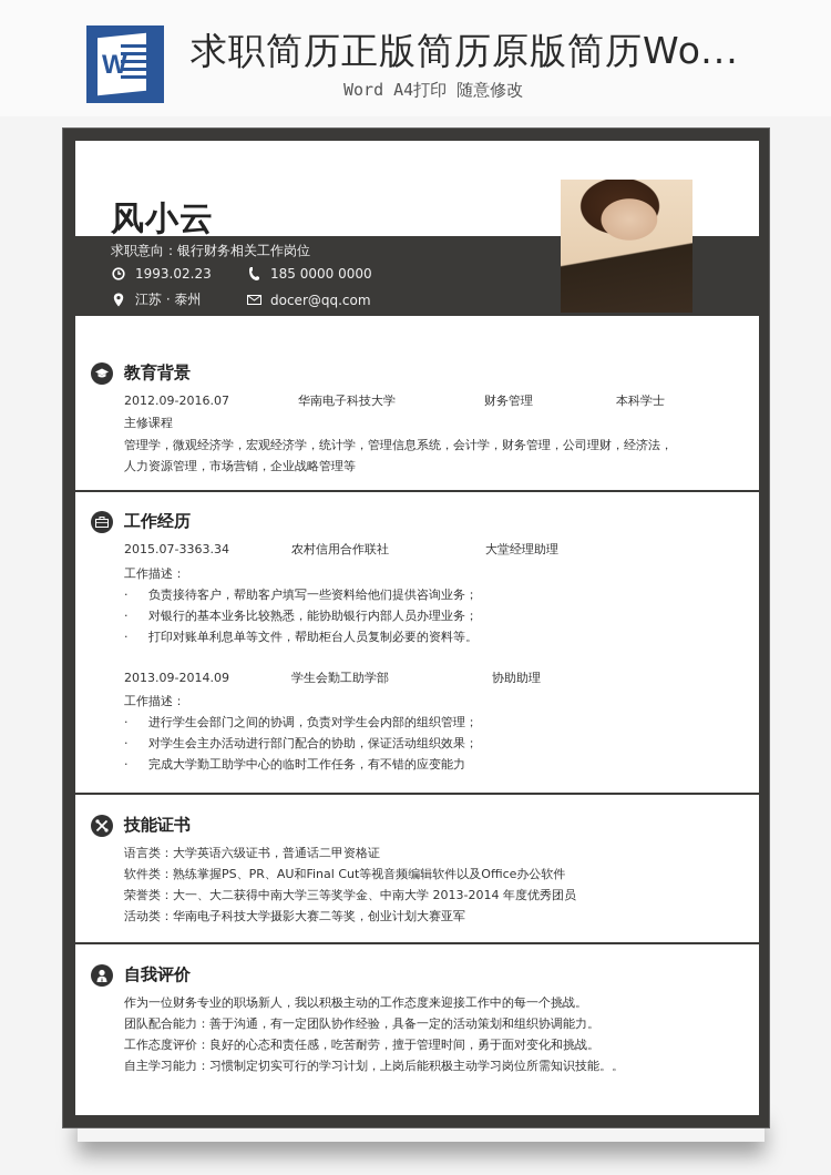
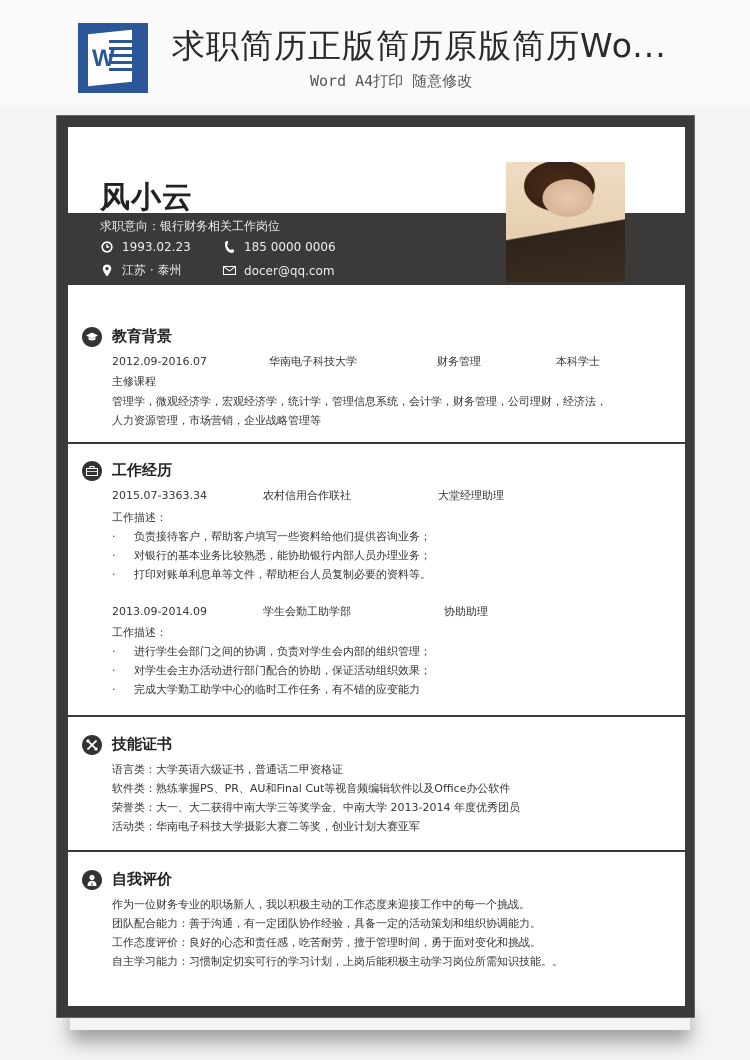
  W
  求职简历正版简历原版简历Wo...
  Word A4打印 随意修改
  风小云
  求职意向：银行财务相关工作岗位
  1993.02.23
- 185 0000 0000
+ 185 0000 0006
  江苏 · 泰州
  docer@qq.com
  教育背景
  2012.09-2016.07
  华南电子科技大学
  财务管理
  本科学士
  主修课程
  管理学，微观经济学，宏观经济学，统计学，管理信息系统，会计学，财务管理，公司理财，经济法，
  人力资源管理，市场营销，企业战略管理等
  工作经历
  2015.07-3363.34
  农村信用合作联社
  大堂经理助理
  工作描述：
  · 负责接待客户，帮助客户填写一些资料给他们提供咨询业务；
  · 对银行的基本业务比较熟悉，能协助银行内部人员办理业务；
  · 打印对账单利息单等文件，帮助柜台人员复制必要的资料等。
  2013.09-2014.09
  学生会勤工助学部
  协助助理
  工作描述：
  · 进行学生会部门之间的协调，负责对学生会内部的组织管理；
  · 对学生会主办活动进行部门配合的协助，保证活动组织效果；
  · 完成大学勤工助学中心的临时工作任务，有不错的应变能力
  技能证书
  语言类：大学英语六级证书，普通话二甲资格证
  软件类：熟练掌握PS、PR、AU和Final Cut等视音频编辑软件以及Office办公软件
  荣誉类：大一、大二获得中南大学三等奖学金、中南大学 2013-2014 年度优秀团员
  活动类：华南电子科技大学摄影大赛二等奖，创业计划大赛亚军
  自我评价
  作为一位财务专业的职场新人，我以积极主动的工作态度来迎接工作中的每一个挑战。
  团队配合能力：善于沟通，有一定团队协作经验，具备一定的活动策划和组织协调能力。
  工作态度评价：良好的心态和责任感，吃苦耐劳，擅于管理时间，勇于面对变化和挑战。
  自主学习能力：习惯制定切实可行的学习计划，上岗后能积极主动学习岗位所需知识技能。。
